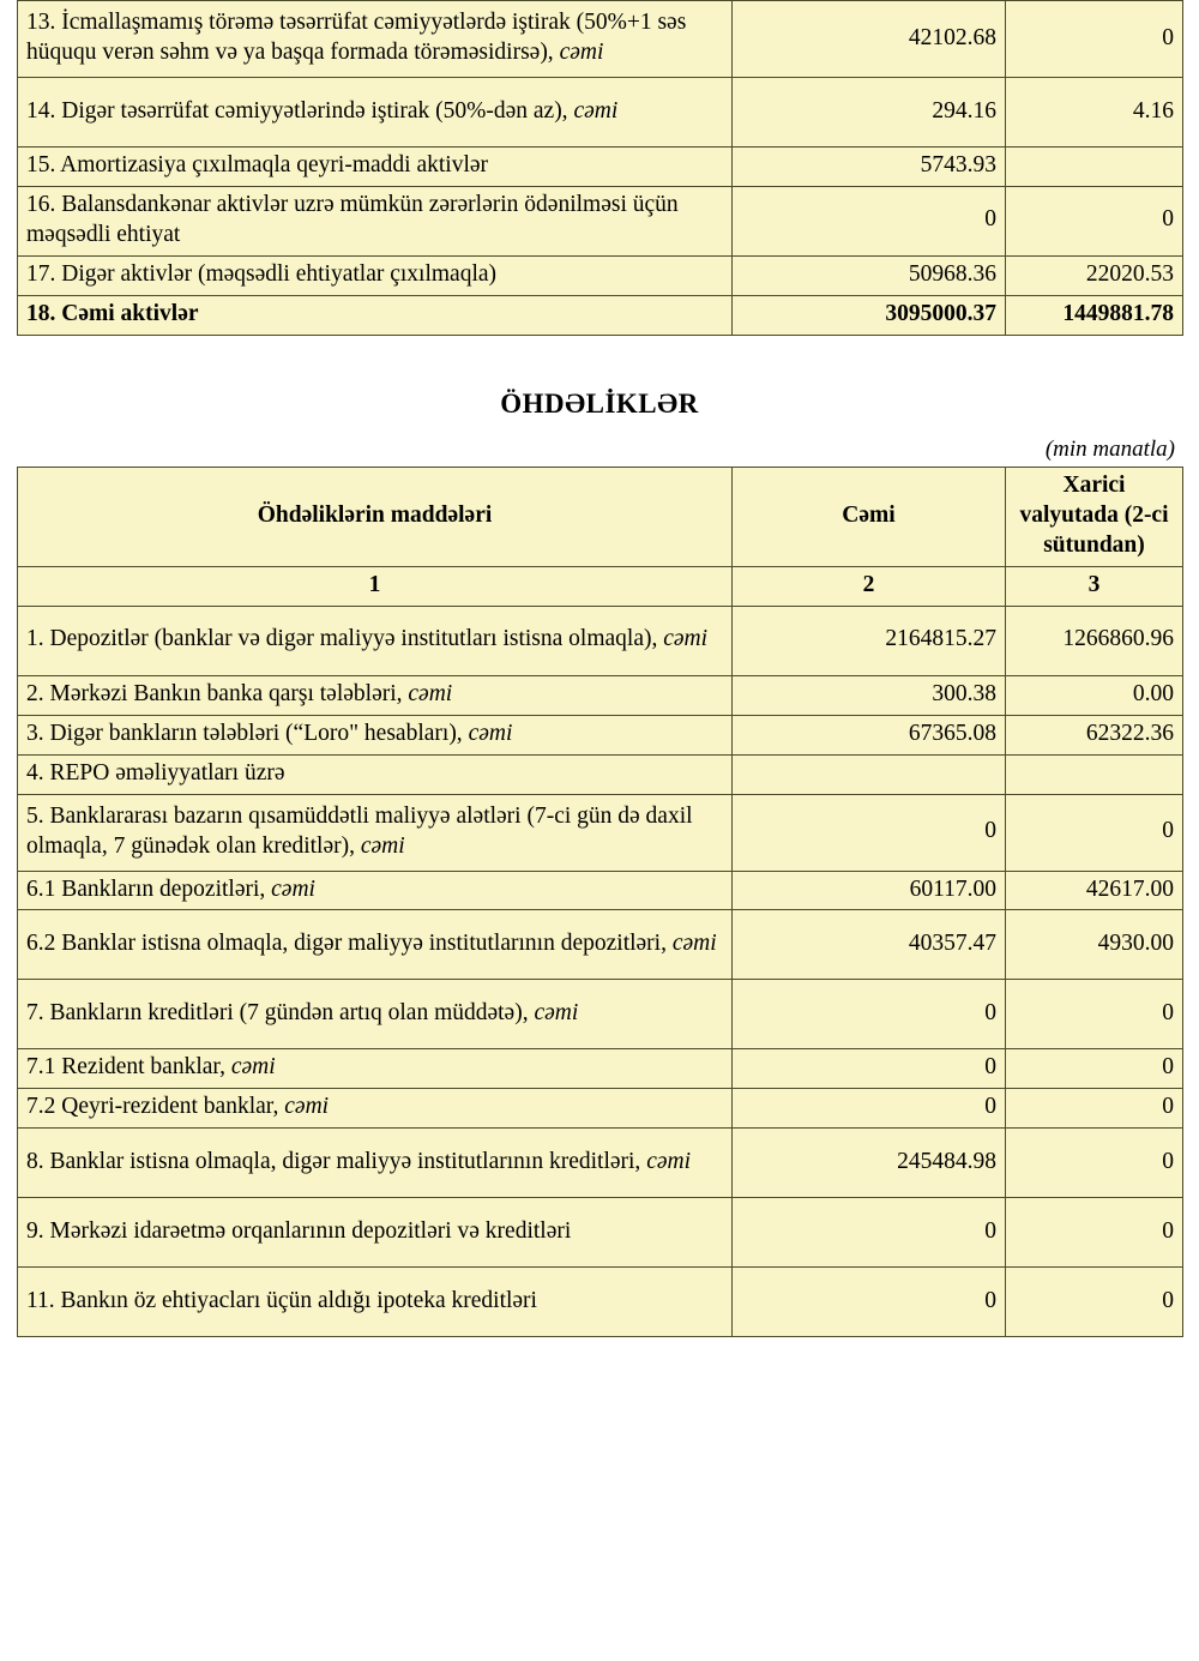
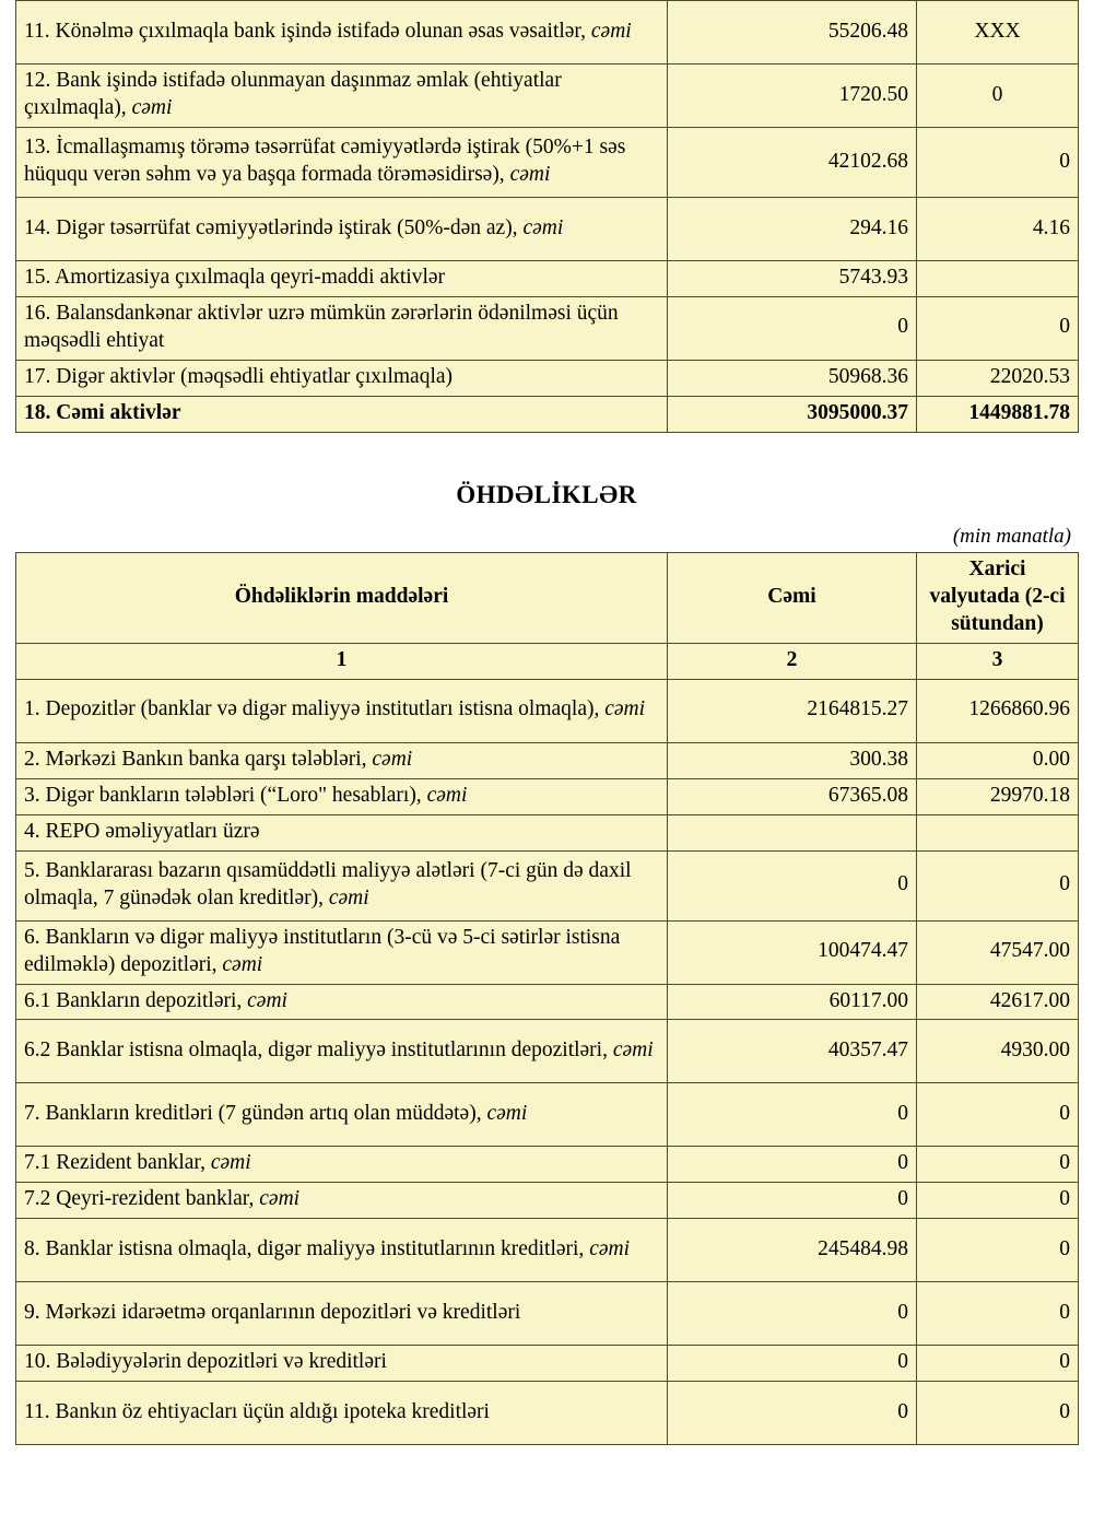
+ 11. Könəlmə çıxılmaqla bank işində istifadə olunan əsas vəsaitlər, cəmi	55206.48	XXX
+ 12. Bank işində istifadə olunmayan daşınmaz əmlak (ehtiyatlar çıxılmaqla), cəmi	1720.50	0
  13. İcmallaşmamış törəmə təsərrüfat cəmiyyətlərdə iştirak (50%+1 səs hüququ verən səhm və ya başqa formada törəməsidirsə), cəmi	42102.68	0
  14. Digər təsərrüfat cəmiyyətlərində iştirak (50%-dən az), cəmi	294.16	4.16
  15. Amortizasiya çıxılmaqla qeyri-maddi aktivlər	5743.93
  16. Balansdankənar aktivlər uzrə mümkün zərərlərin ödənilməsi üçün məqsədli ehtiyat	0	0
  17. Digər aktivlər (məqsədli ehtiyatlar çıxılmaqla)	50968.36	22020.53
  18. Cəmi aktivlər	3095000.37	1449881.78
  ÖHDƏLİKLƏR
  (min manatla)
  Öhdəliklərin maddələri	Cəmi	Xarici valyutada (2-ci sütundan)
  1	2	3
  1. Depozitlər (banklar və digər maliyyə institutları istisna olmaqla), cəmi	2164815.27	1266860.96
  2. Mərkəzi Bankın banka qarşı tələbləri, cəmi	300.38	0.00
- 3. Digər bankların tələbləri (“Loro" hesabları), cəmi	67365.08	62322.36
+ 3. Digər bankların tələbləri (“Loro" hesabları), cəmi	67365.08	29970.18
  4. REPO əməliyyatları üzrə
  5. Banklararası bazarın qısamüddətli maliyyə alətləri (7-ci gün də daxil olmaqla, 7 günədək olan kreditlər), cəmi	0	0
+ 6. Bankların və digər maliyyə institutların (3-cü və 5-ci sətirlər istisna edilməklə) depozitləri, cəmi	100474.47	47547.00
  6.1 Bankların depozitləri, cəmi	60117.00	42617.00
  6.2 Banklar istisna olmaqla, digər maliyyə institutlarının depozitləri, cəmi	40357.47	4930.00
  7. Bankların kreditləri (7 gündən artıq olan müddətə), cəmi	0	0
  7.1 Rezident banklar, cəmi	0	0
  7.2 Qeyri-rezident banklar, cəmi	0	0
  8. Banklar istisna olmaqla, digər maliyyə institutlarının kreditləri, cəmi	245484.98	0
  9. Mərkəzi idarəetmə orqanlarının depozitləri və kreditləri	0	0
+ 10. Bələdiyyələrin depozitləri və kreditləri	0	0
  11. Bankın öz ehtiyacları üçün aldığı ipoteka kreditləri	0	0
